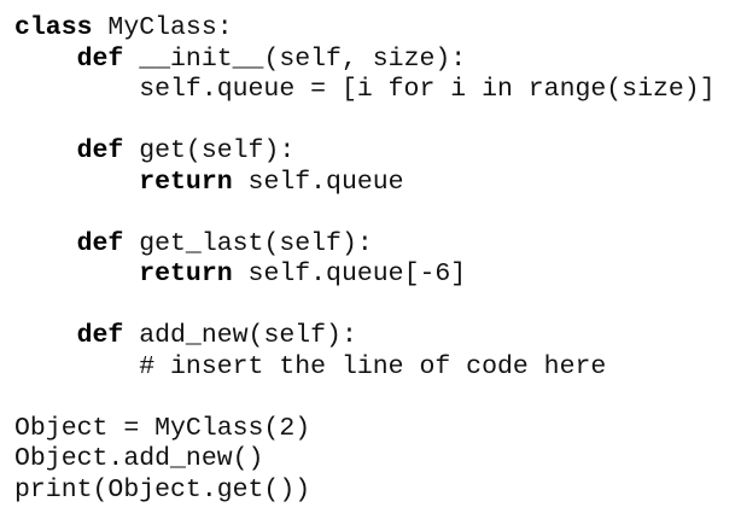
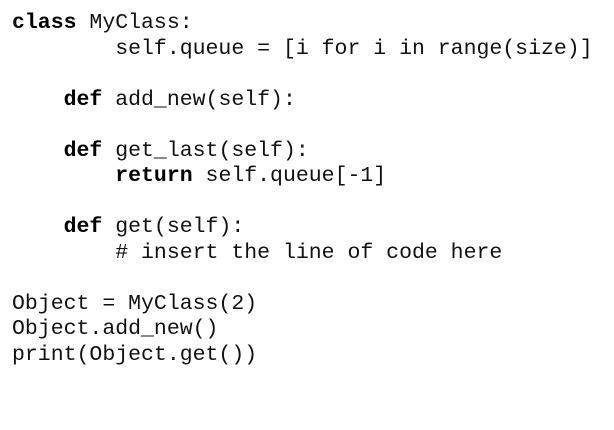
  class MyClass:
- def __init__(self, size):
  self.queue = [i for i in range(size)]
- def get(self):
+ def add_new(self):
- return self.queue
  def get_last(self):
- return self.queue[-6]
+ return self.queue[-1]
- def add_new(self):
+ def get(self):
  # insert the line of code here
  Object = MyClass(2)
  Object.add_new()
  print(Object.get())
